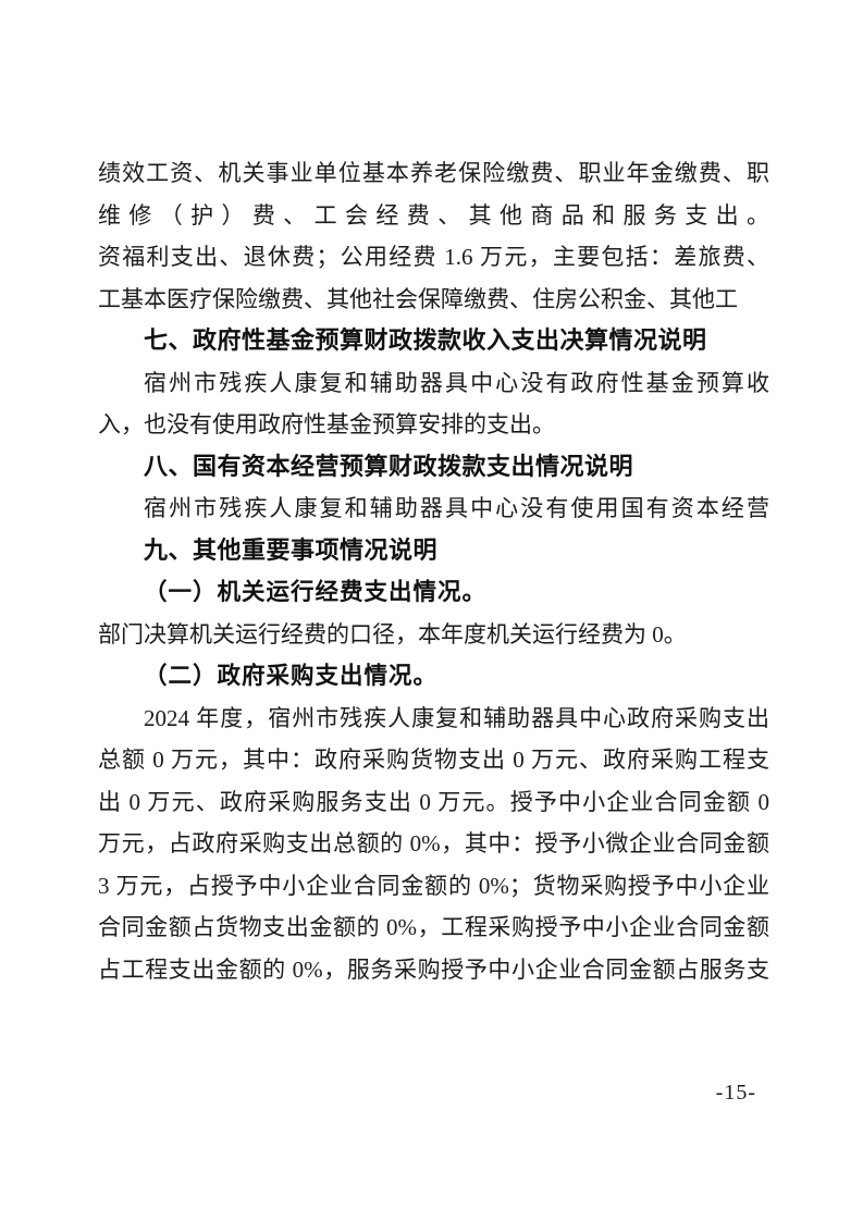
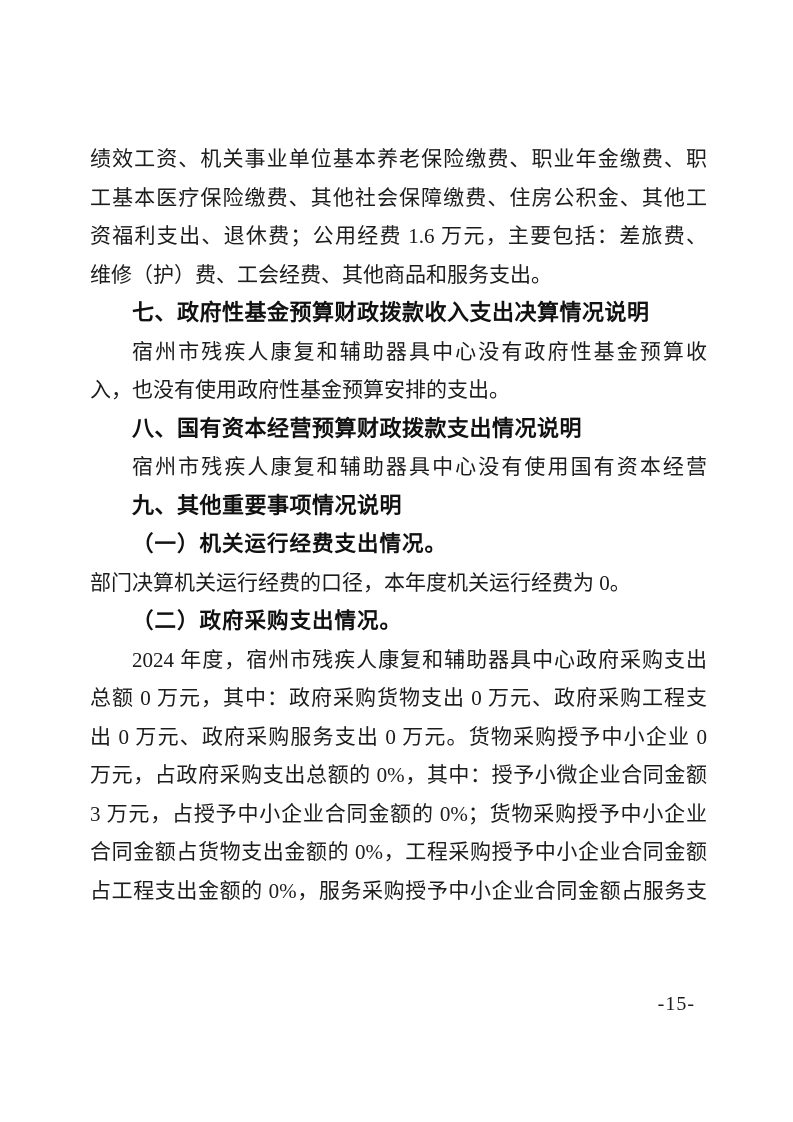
  绩效工资、机关事业单位基本养老保险缴费、职业年金缴费、职
- 维修（护）费、工会经费、其他商品和服务支出。
+ 工基本医疗保险缴费、其他社会保障缴费、住房公积金、其他工
  资福利支出、退休费；公用经费 1.6 万元，主要包括：差旅费、
- 工基本医疗保险缴费、其他社会保障缴费、住房公积金、其他工
+ 维修（护）费、工会经费、其他商品和服务支出。
  七、政府性基金预算财政拨款收入支出决算情况说明
  宿州市残疾人康复和辅助器具中心没有政府性基金预算收
  入，也没有使用政府性基金预算安排的支出。
  八、国有资本经营预算财政拨款支出情况说明
  宿州市残疾人康复和辅助器具中心没有使用国有资本经营
  九、其他重要事项情况说明
  （一）机关运行经费支出情况。
  部门决算机关运行经费的口径，本年度机关运行经费为 0。
  （二）政府采购支出情况。
  2024 年度，宿州市残疾人康复和辅助器具中心政府采购支出
  总额 0 万元，其中：政府采购货物支出 0 万元、政府采购工程支
- 出 0 万元、政府采购服务支出 0 万元。授予中小企业合同金额 0
+ 出 0 万元、政府采购服务支出 0 万元。货物采购授予中小企业 0
  万元，占政府采购支出总额的 0%，其中：授予小微企业合同金额
  3 万元，占授予中小企业合同金额的 0%；货物采购授予中小企业
  合同金额占货物支出金额的 0%，工程采购授予中小企业合同金额
  占工程支出金额的 0%，服务采购授予中小企业合同金额占服务支
  -15-
